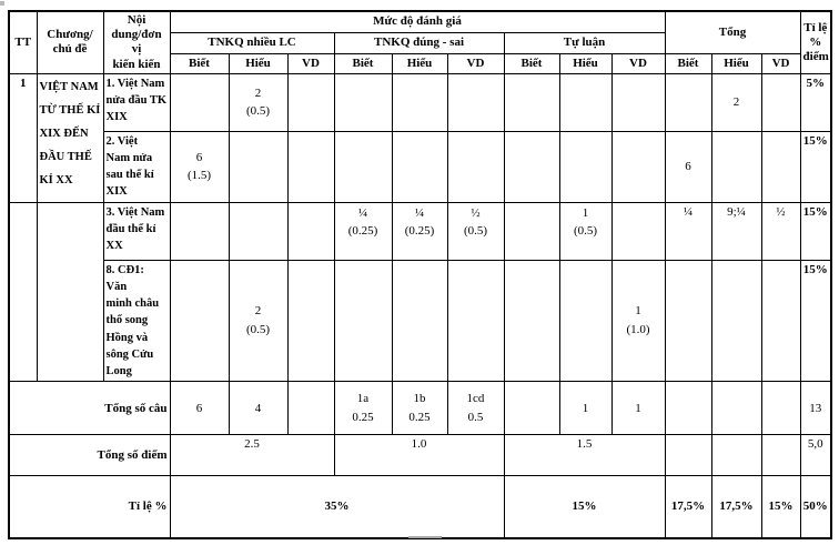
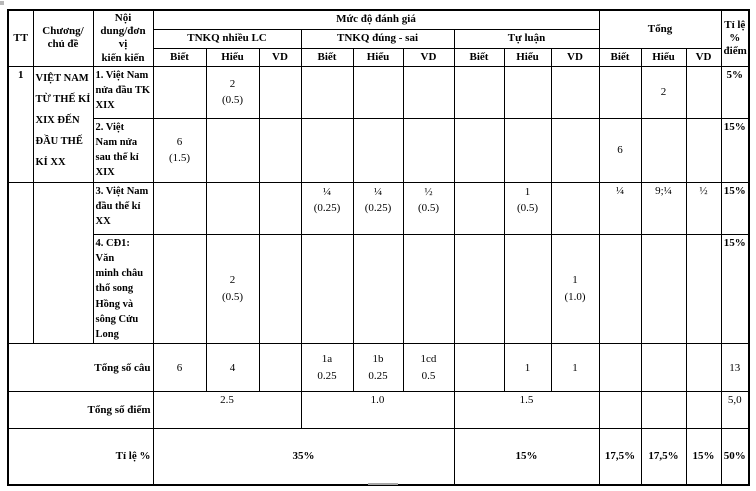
  TT	Chương/ chủ đề	Nội dung/đơn vị kiến kiến	Mức độ đánh giá	Tổng	Tỉ lệ % điểm
  TNKQ nhiều LC	TNKQ đúng - sai	Tự luận
  Biết	Hiểu	VD	Biết	Hiểu	VD	Biết	Hiểu	VD	Biết	Hiểu	VD
  1	VIỆT NAM TỪ THẾ KỈ XIX ĐẾN ĐẦU THẾ KỈ XX	1. Việt Nam nửa đầu TK XIX		2 (0.5)									2		5%
  2. Việt Nam nửa sau thế kỉ XIX	6 (1.5)									6			15%
  		3. Việt Nam đầu thế kỉ XX				¼ (0.25)	¼ (0.25)	½ (0.5)		1 (0.5)		¼	9;¼	½	15%
- 8. CĐ1: Văn minh châu thổ song Hồng và sông Cửu Long		2 (0.5)							1 (1.0)				15%
+ 4. CĐ1: Văn minh châu thổ song Hồng và sông Cửu Long		2 (0.5)							1 (1.0)				15%
  Tổng số câu	6	4		1a 0.25	1b 0.25	1cd 0.5		1	1				13
  Tổng số điểm	2.5	1.0	1.5				5,0
  Tỉ lệ %	35%	15%	17,5%	17,5%	15%	50%
